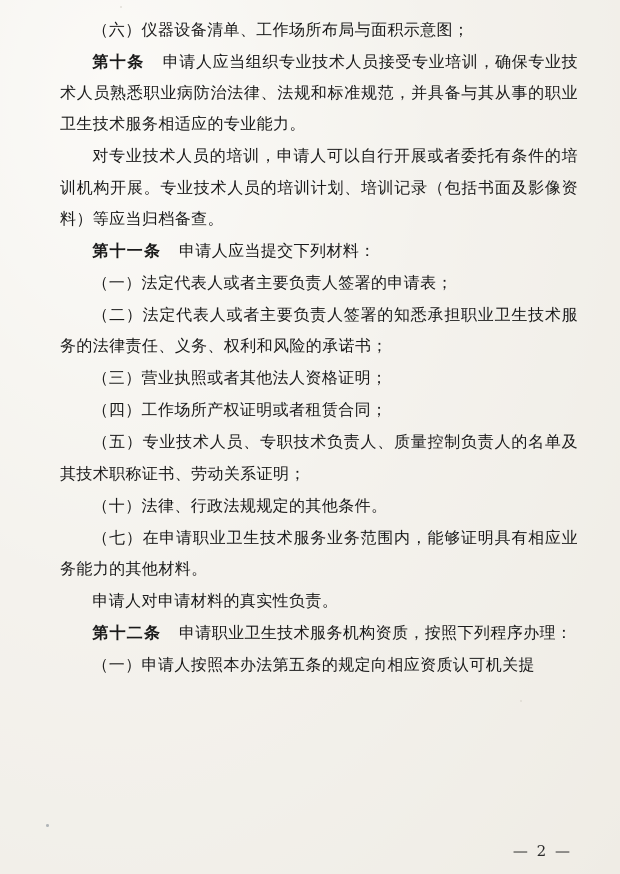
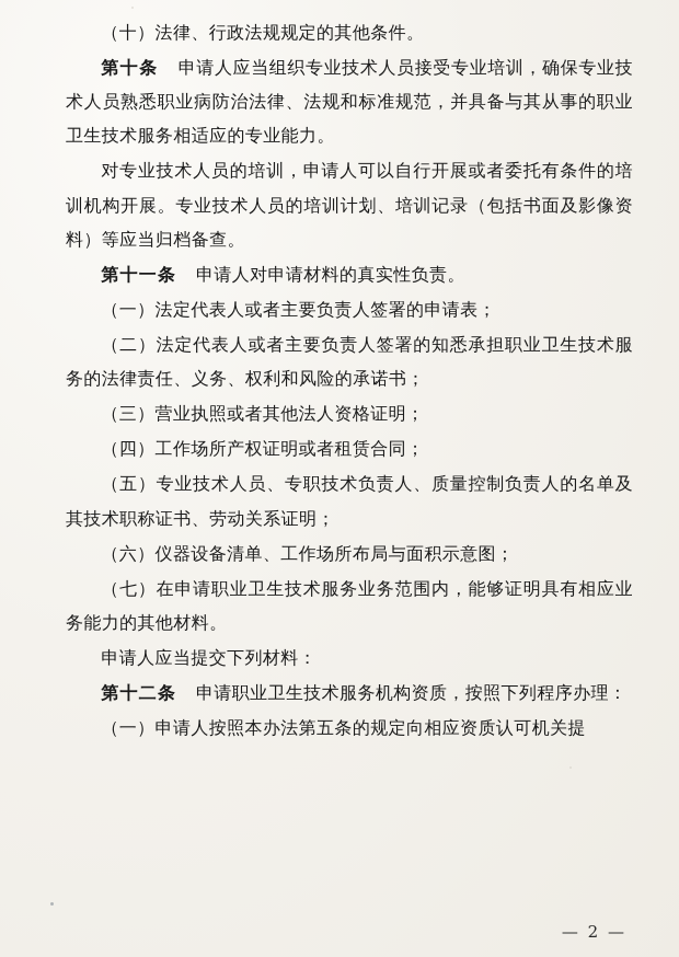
- （六）仪器设备清单、工作场所布局与面积示意图；
+ （十）法律、行政法规规定的其他条件。
  第十条 申请人应当组织专业技术人员接受专业培训，确保专业技术人员熟悉职业病防治法律、法规和标准规范，并具备与其从事的职业卫生技术服务相适应的专业能力。
  对专业技术人员的培训，申请人可以自行开展或者委托有条件的培训机构开展。专业技术人员的培训计划、培训记录（包括书面及影像资料）等应当归档备查。
- 第十一条 申请人应当提交下列材料：
+ 第十一条 申请人对申请材料的真实性负责。
  （一）法定代表人或者主要负责人签署的申请表；
  （二）法定代表人或者主要负责人签署的知悉承担职业卫生技术服务的法律责任、义务、权利和风险的承诺书；
  （三）营业执照或者其他法人资格证明；
  （四）工作场所产权证明或者租赁合同；
  （五）专业技术人员、专职技术负责人、质量控制负责人的名单及其技术职称证书、劳动关系证明；
- （十）法律、行政法规规定的其他条件。
+ （六）仪器设备清单、工作场所布局与面积示意图；
  （七）在申请职业卫生技术服务业务范围内，能够证明具有相应业务能力的其他材料。
- 申请人对申请材料的真实性负责。
+ 申请人应当提交下列材料：
  第十二条 申请职业卫生技术服务机构资质，按照下列程序办理：
  （一）申请人按照本办法第五条的规定向相应资质认可机关提
  — 2 —
